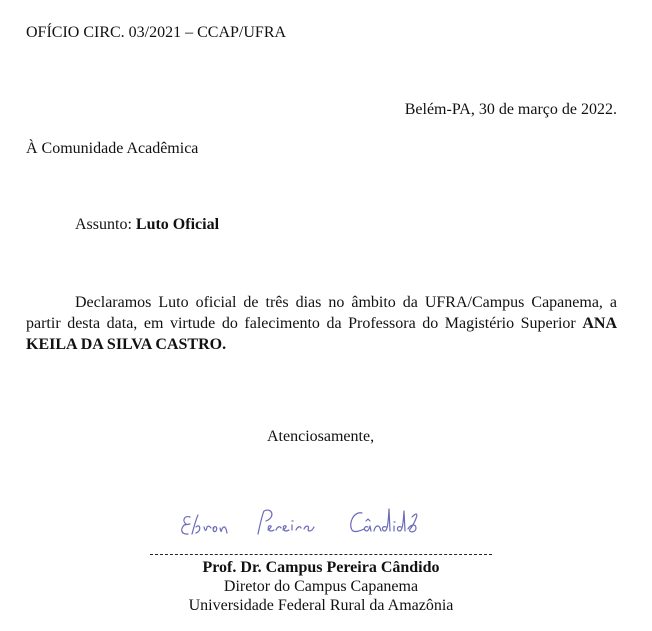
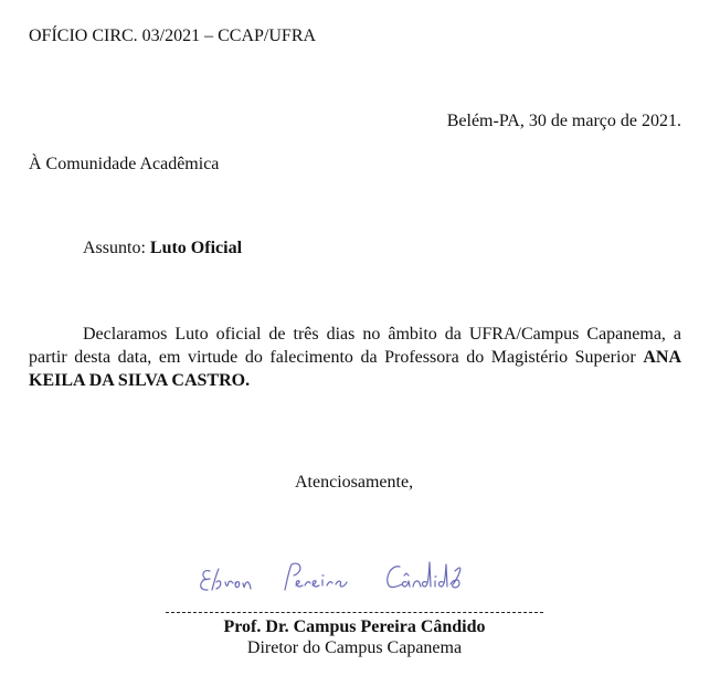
  OFÍCIO CIRC. 03/2021 – CCAP/UFRA
- Belém-PA, 30 de março de 2022.
+ Belém-PA, 30 de março de 2021.
  À Comunidade Acadêmica
  Assunto: Luto Oficial
  Declaramos Luto oficial de três dias no âmbito da UFRA/Campus Capanema, a partir desta data, em virtude do falecimento da Professora do Magistério Superior ANA KEILA DA SILVA CASTRO.
  Atenciosamente,
  Prof. Dr. Campus Pereira Cândido
  Diretor do Campus Capanema
- Universidade Federal Rural da Amazônia
